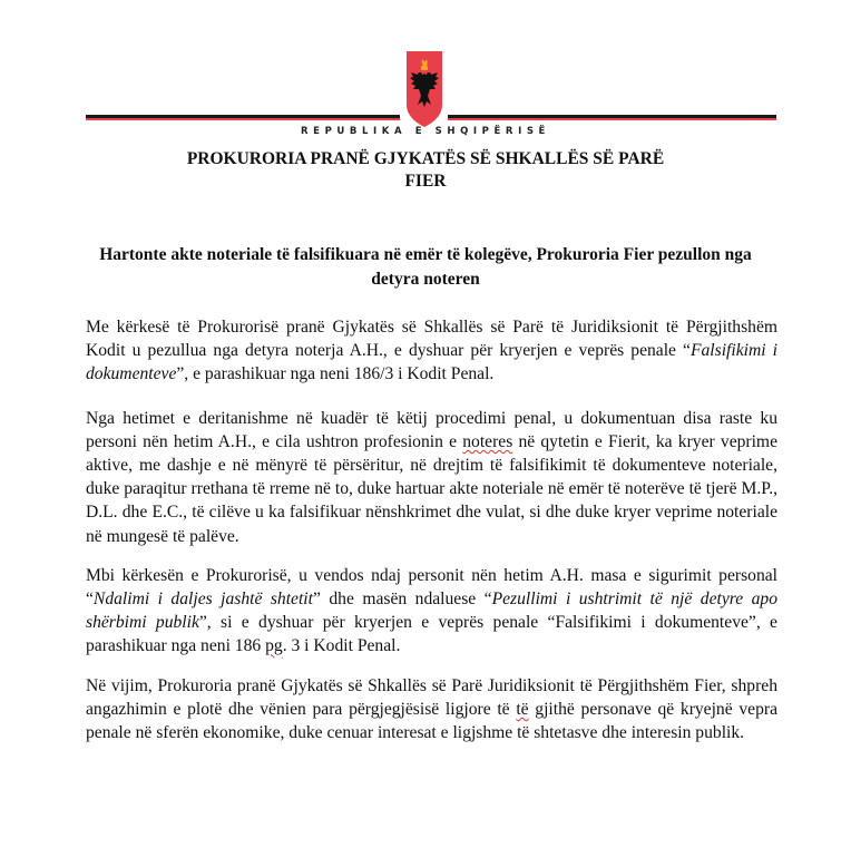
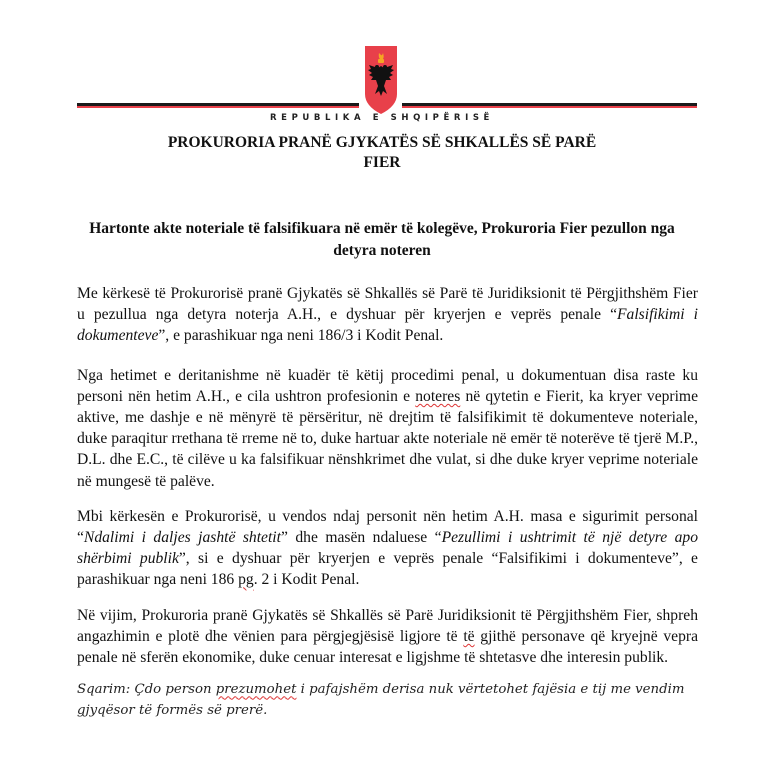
  REPUBLIKA E SHQIPËRISË
  PROKURORIA PRANË GJYKATËS SË SHKALLËS SË PARË
  FIER
  Hartonte akte noteriale të falsifikuara në emër të kolegëve, Prokuroria Fier pezullon nga detyra noteren
- Me kërkesë të Prokurorisë pranë Gjykatës së Shkallës së Parë të Juridiksionit të Përgjithshëm Kodit u pezullua nga detyra noterja A.H., e dyshuar për kryerjen e veprës penale “Falsifikimi i dokumenteve”, e parashikuar nga neni 186/3 i Kodit Penal.
+ Me kërkesë të Prokurorisë pranë Gjykatës së Shkallës së Parë të Juridiksionit të Përgjithshëm Fier u pezullua nga detyra noterja A.H., e dyshuar për kryerjen e veprës penale “Falsifikimi i dokumenteve”, e parashikuar nga neni 186/3 i Kodit Penal.
  Nga hetimet e deritanishme në kuadër të këtij procedimi penal, u dokumentuan disa raste ku personi nën hetim A.H., e cila ushtron profesionin e noteres në qytetin e Fierit, ka kryer veprime aktive, me dashje e në mënyrë të përsëritur, në drejtim të falsifikimit të dokumenteve noteriale, duke paraqitur rrethana të rreme në to, duke hartuar akte noteriale në emër të noterëve të tjerë M.P., D.L. dhe E.C., të cilëve u ka falsifikuar nënshkrimet dhe vulat, si dhe duke kryer veprime noteriale në mungesë të palëve.
- Mbi kërkesën e Prokurorisë, u vendos ndaj personit nën hetim A.H. masa e sigurimit personal “Ndalimi i daljes jashtë shtetit” dhe masën ndaluese “Pezullimi i ushtrimit të një detyre apo shërbimi publik”, si e dyshuar për kryerjen e veprës penale “Falsifikimi i dokumenteve”, e parashikuar nga neni 186 pg. 3 i Kodit Penal.
+ Mbi kërkesën e Prokurorisë, u vendos ndaj personit nën hetim A.H. masa e sigurimit personal “Ndalimi i daljes jashtë shtetit” dhe masën ndaluese “Pezullimi i ushtrimit të një detyre apo shërbimi publik”, si e dyshuar për kryerjen e veprës penale “Falsifikimi i dokumenteve”, e parashikuar nga neni 186 pg. 2 i Kodit Penal.
  Në vijim, Prokuroria pranë Gjykatës së Shkallës së Parë Juridiksionit të Përgjithshëm Fier, shpreh angazhimin e plotë dhe vënien para përgjegjësisë ligjore të të gjithë personave që kryejnë vepra penale në sferën ekonomike, duke cenuar interesat e ligjshme të shtetasve dhe interesin publik.
+ Sqarim: Çdo person prezumohet i pafajshëm derisa nuk vërtetohet fajësia e tij me vendim gjyqësor të formës së prerë.
